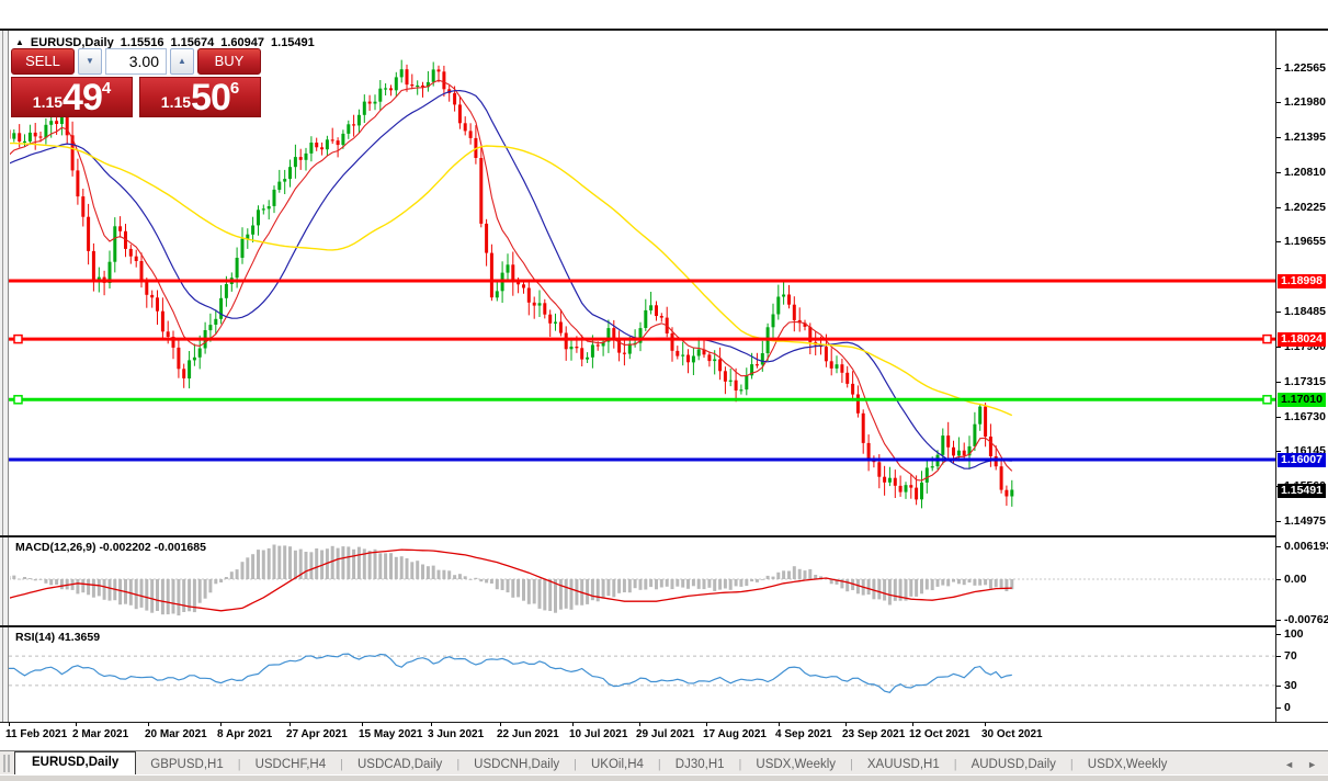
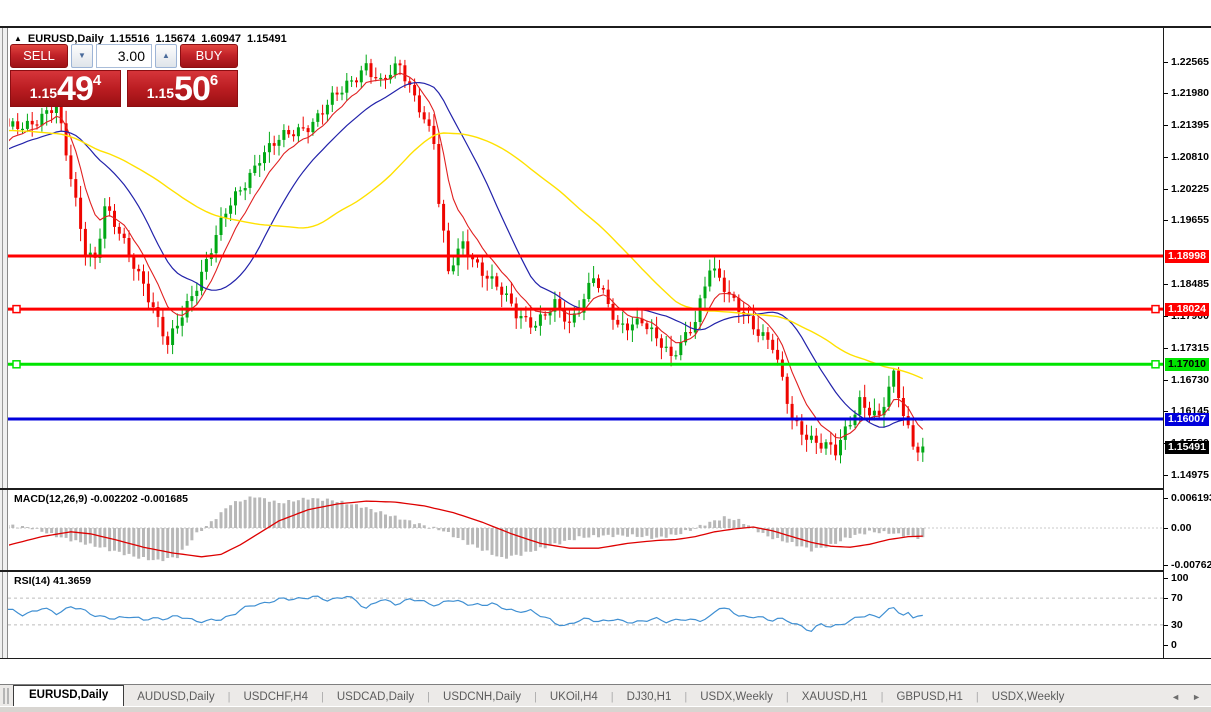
  ▲
  EURUSD,Daily
  1.15516
  1.15674
  1.60947
  1.15491
  SELL
  ▼
  3.00
  ▲
  BUY
  1.15
  49
  4
  1.15
  50
  6
  MACD(12,26,9) -0.002202 -0.001685
  RSI(14) 41.3659
  1.22565
  1.21980
  1.21395
  1.20810
  1.20225
  1.19655
  1.18485
  1.17900
  1.17315
  1.16730
  1.16145
  1.14975
  1.18998
  1.18024
  1.17010
  1.16007
  1.15491
  0.00619
  0.00
  -0.00762
  100
  70
  30
  0
- 11 Feb 2021
- 2 Mar 2021
- 20 Mar 2021
- 8 Apr 2021
- 27 Apr 2021
- 15 May 2021
- 3 Jun 2021
- 22 Jun 2021
- 10 Jul 2021
- 29 Jul 2021
- 17 Aug 2021
- 4 Sep 2021
- 23 Sep 2021
- 12 Oct 2021
- 30 Oct 2021
  EURUSD,Daily
- GBPUSD,H1
+ AUDUSD,Daily
  |
  USDCHF,H4
  |
  USDCAD,Daily
  |
  USDCNH,Daily
  |
  UKOil,H4
  |
  DJ30,H1
  |
  USDX,Weekly
  |
  XAUUSD,H1
  |
- AUDUSD,Daily
+ GBPUSD,H1
  |
  USDX,Weekly
  ◄
  ►
